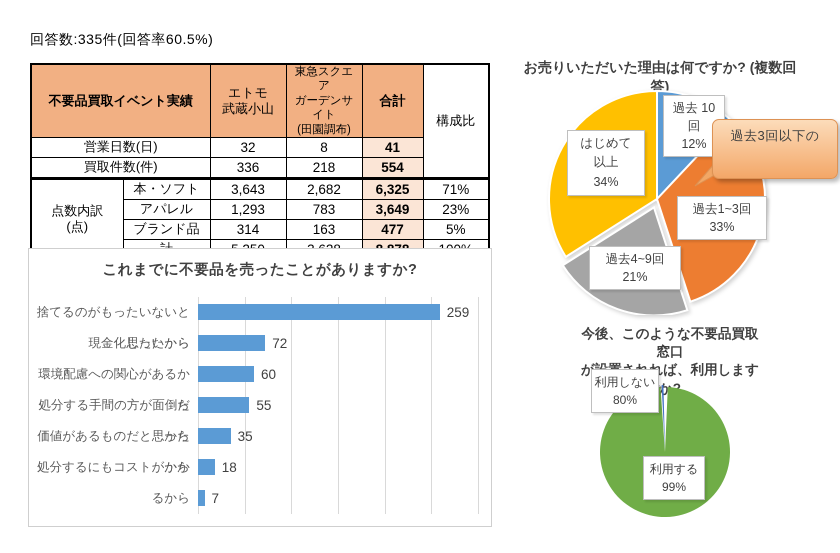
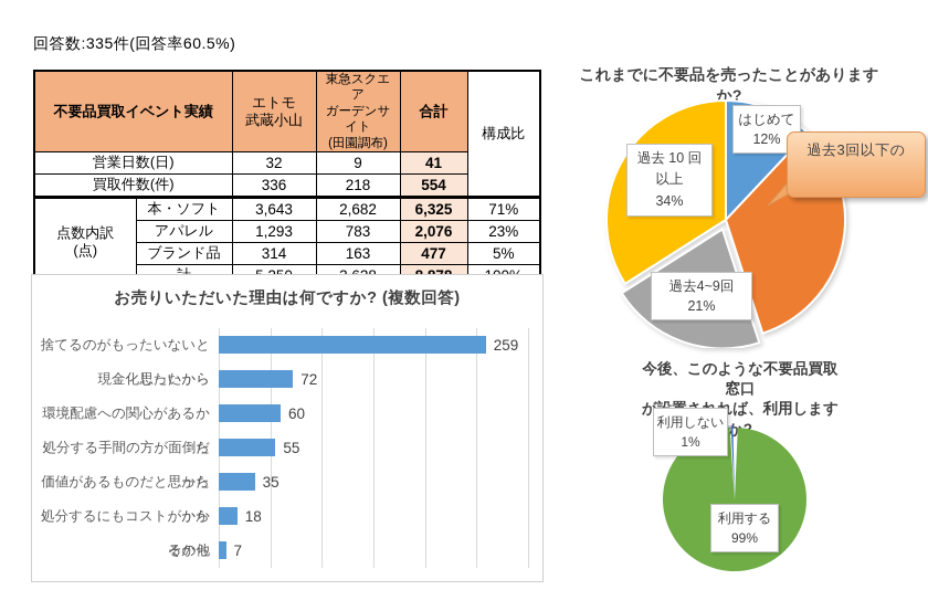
  回答数:335件(回答率60.5%)
  不要品買取イベント実績	エトモ 武蔵小山	東急スクエア ガーデンサイト (田園調布)	合計	構成比
- 営業日数(日)	32	8	41
+ 営業日数(日)	32	9	41
  買取件数(件)	336	218	554
  点数内訳 (点)	本・ソフト	3,643	2,682	6,325	71%
- アパレル	1,293	783	3,649	23%
+ アパレル	1,293	783	2,076	23%
  ブランド品	314	163	477	5%
- これまでに不要品を売ったことがありますか?
+ お売りいただいた理由は何ですか? (複数回答)
  捨てるのがもったいないと思ったから
  259
  現金化したいから
  72
  環境配慮への関心があるから
  60
  処分する手間の方が面倒だから
  55
  価値があるものだと思ったから
  35
  処分するにもコストがかかるから
  18
+ その他
  7
- お売りいただいた理由は何ですか? (複数回答)
+ これまでに不要品を売ったことがありますか?
- 過去 10 回
+ はじめて
  12%
- はじめて
+ 過去 10 回
  以上
  34%
- 過去1~3回
- 33%
  過去4~9回
  21%
  過去3回以下の
  今後、このような不要品買取窓口
  利用しない
- 80%
+ 1%
  利用する
  99%
